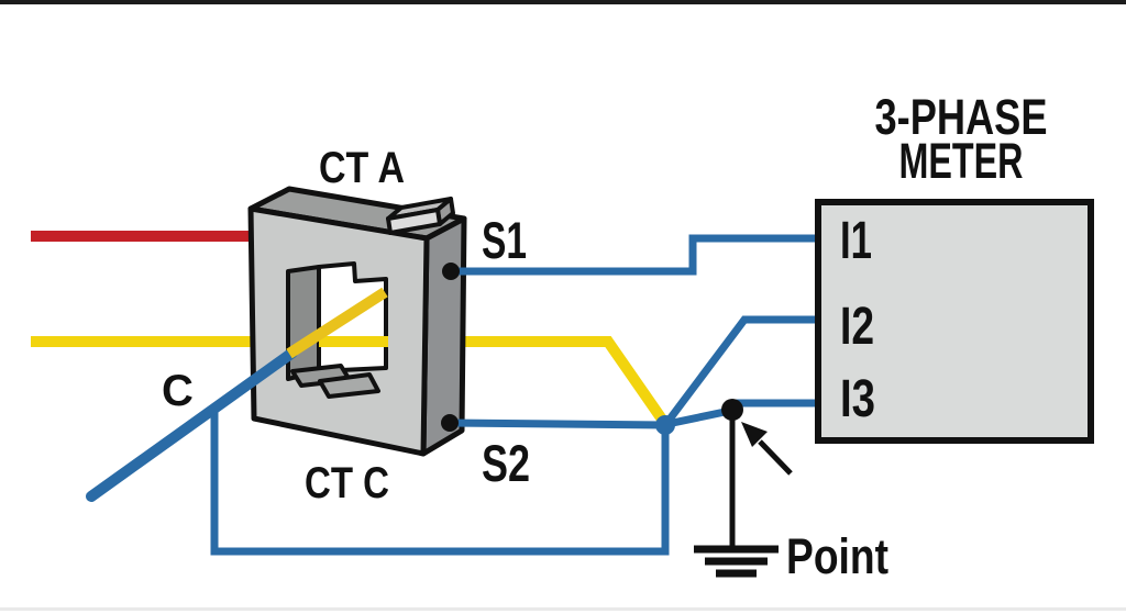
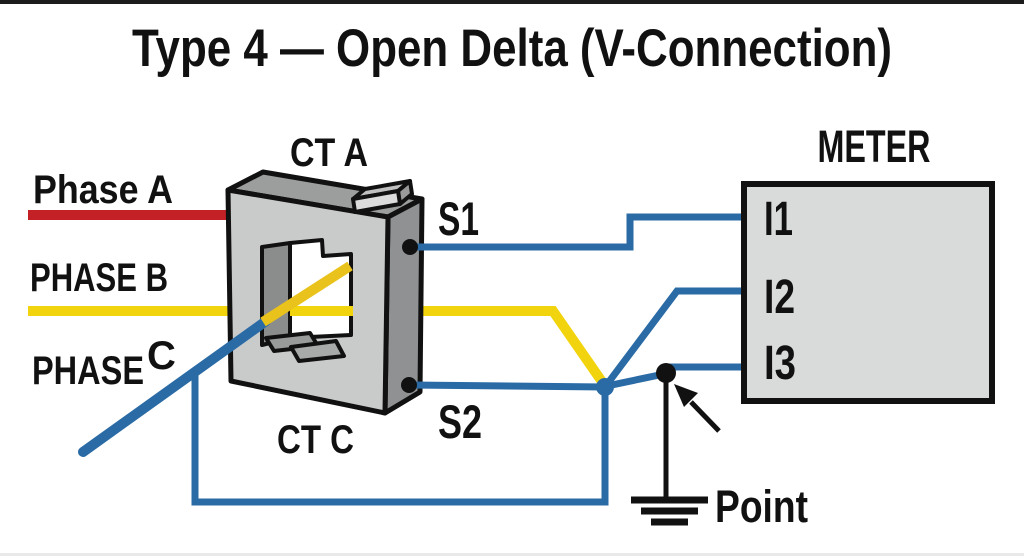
+ Type 4 — Open Delta (V-Connection)
+ Phase A
+ PHASE B
+ PHASE
  C
  CT A
  CT C
  S1
  S2
- 3-PHASE
  METER
  I1
  I2
  I3
  Point
